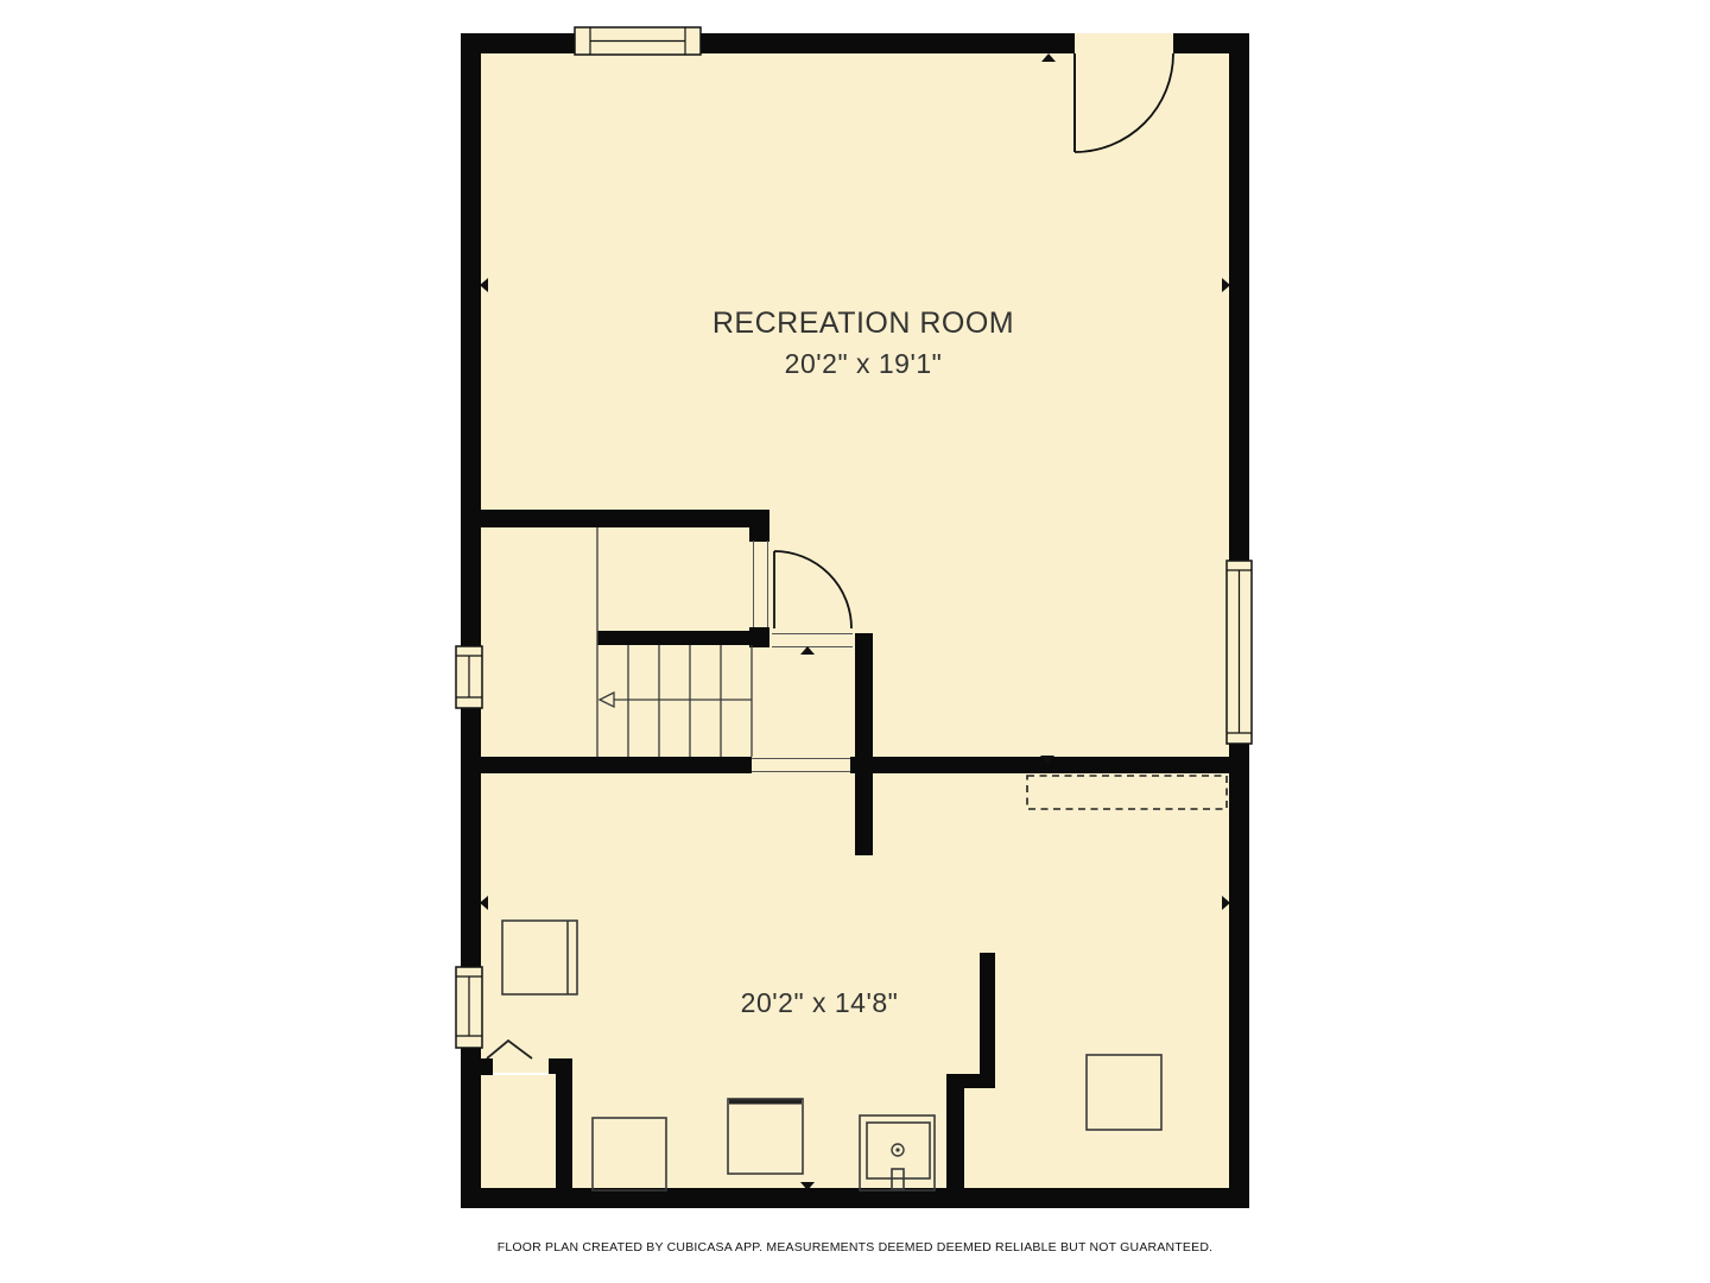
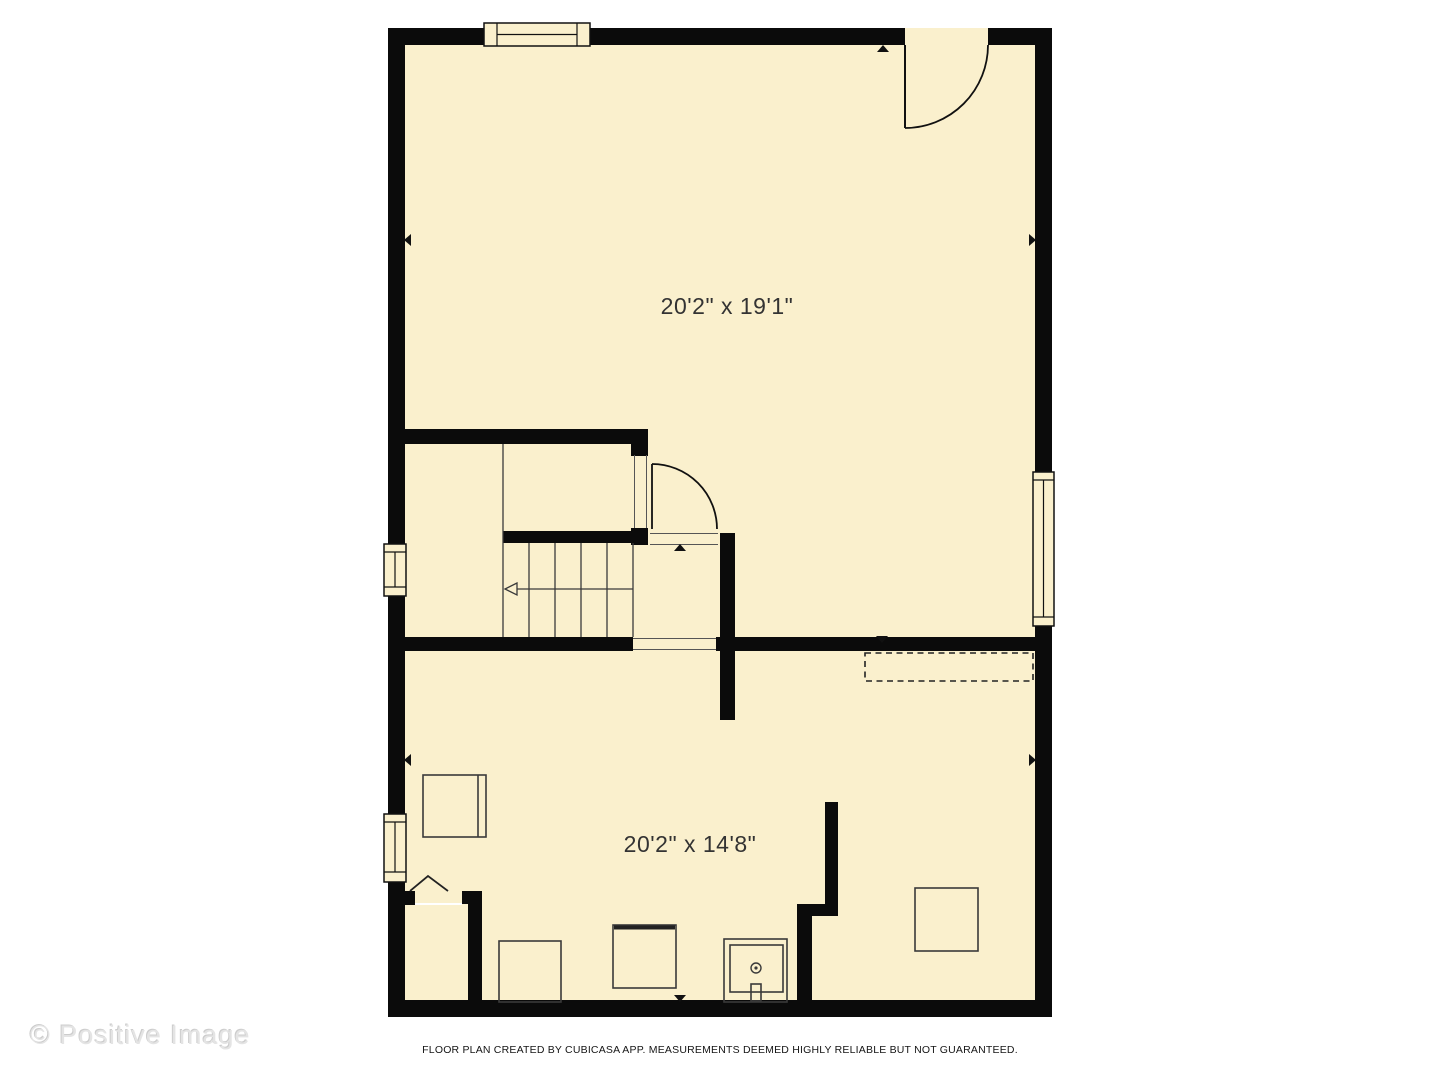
- RECREATION ROOM
  20'2" x 19'1"
  20'2" x 14'8"
+ © Positive Image
- FLOOR PLAN CREATED BY CUBICASA APP. MEASUREMENTS DEEMED DEEMED RELIABLE BUT NOT GUARANTEED.
+ FLOOR PLAN CREATED BY CUBICASA APP. MEASUREMENTS DEEMED HIGHLY RELIABLE BUT NOT GUARANTEED.
